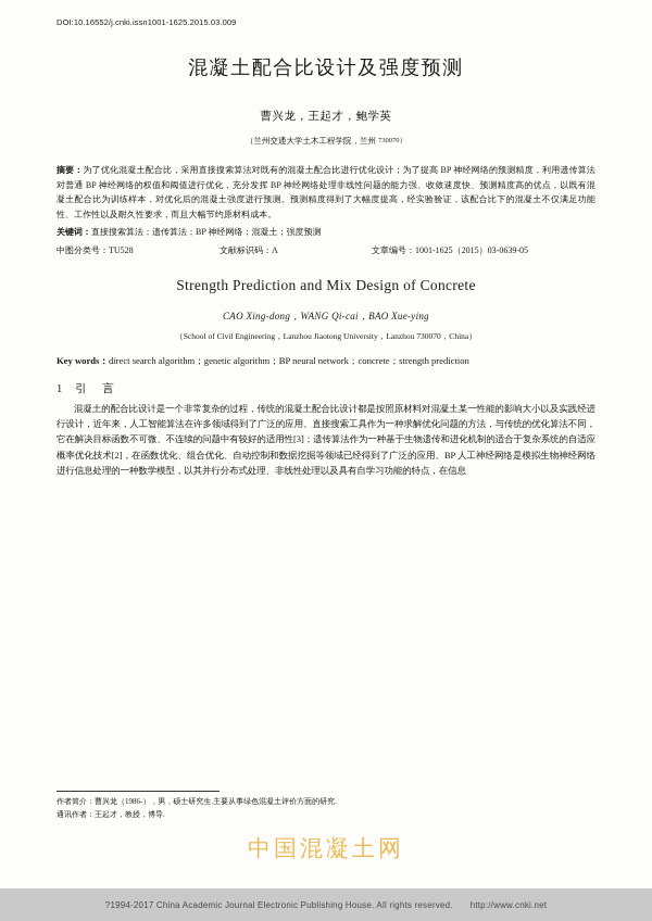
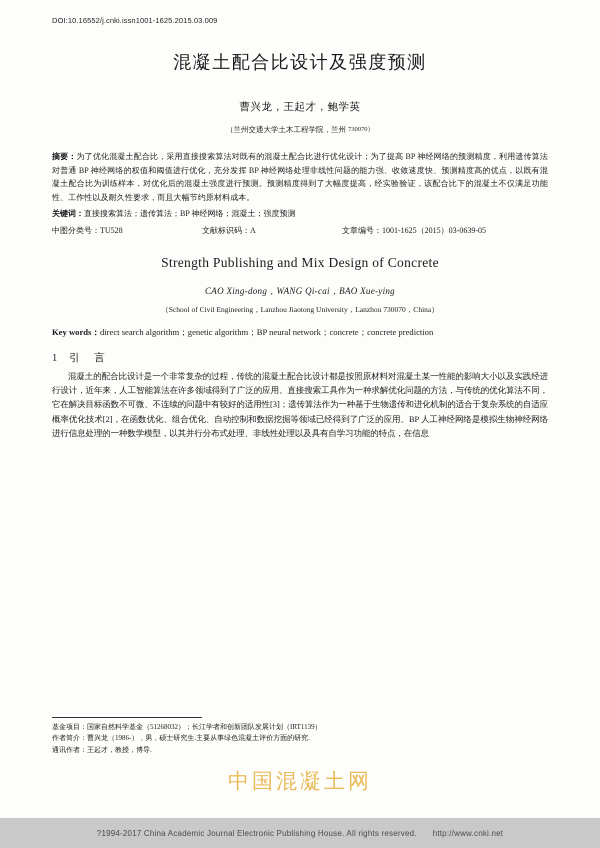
  DOI:10.16552/j.cnki.issn1001-1625.2015.03.009
  混凝土配合比设计及强度预测
  曹兴龙，王起才，鲍学英
  摘要：为了优化混凝土配合比，采用直接搜索算法对既有的混凝土配合比进行优化设计；为了提高 BP 神经网络的预测精度，利用遗传算法对普通 BP 神经网络的权值和阈值进行优化，充分发挥 BP 神经网络处理非线性问题的能力强、收敛速度快、预测精度高的优点，以既有混凝土配合比为训练样本，对优化后的混凝土强度进行预测。预测精度得到了大幅度提高，经实验验证，该配合比下的混凝土不仅满足功能性、工作性以及耐久性要求，而且大幅节约原材料成本。
  关键词：直接搜索算法；遗传算法；BP 神经网络；混凝土；强度预测
  中图分类号：TU528
  文献标识码：A
  文章编号：1001-1625（2015）03-0639-05
- Strength Prediction and Mix Design of Concrete
+ Strength Publishing and Mix Design of Concrete
  CAO Xing-dong，WANG Qi-cai，BAO Xue-ying
  （School of Civil Engineering，Lanzhou Jiaotong University，Lanzhou 730070，China）
- Key words：direct search algorithm；genetic algorithm；BP neural network；concrete；strength prediction
+ Key words：direct search algorithm；genetic algorithm；BP neural network；concrete；concrete prediction
  1 引 言
  混凝土的配合比设计是一个非常复杂的过程，传统的混凝土配合比设计都是按照原材料对混凝土某一性能的影响大小以及实践经进行设计，近年来，人工智能算法在许多领域得到了广泛的应用。直接搜索工具作为一种求解优化问题的方法，与传统的优化算法不同，它在解决目标函数不可微、不连续的问题中有较好的适用性[3]；遗传算法作为一种基于生物遗传和进化机制的适合于复杂系统的自适应概率优化技术[2]，在函数优化、组合优化、自动控制和数据挖掘等领域已经得到了广泛的应用。BP 人工神经网络是模拟生物神经网络进行信息处理的一种数学模型，以其并行分布式处理、非线性处理以及具有自学习功能的特点，在信息
+ 基金项目：国家自然科学基金（51268032）；长江学者和创新团队发展计划（IRT1139）
  作者简介：曹兴龙（1986-），男，硕士研究生.主要从事绿色混凝土评价方面的研究.
  通讯作者：王起才，教授，博导.
  中国混凝土网
  ?1994-2017 China Academic Journal Electronic Publishing House. All rights reserved.
  http://www.cnki.net
